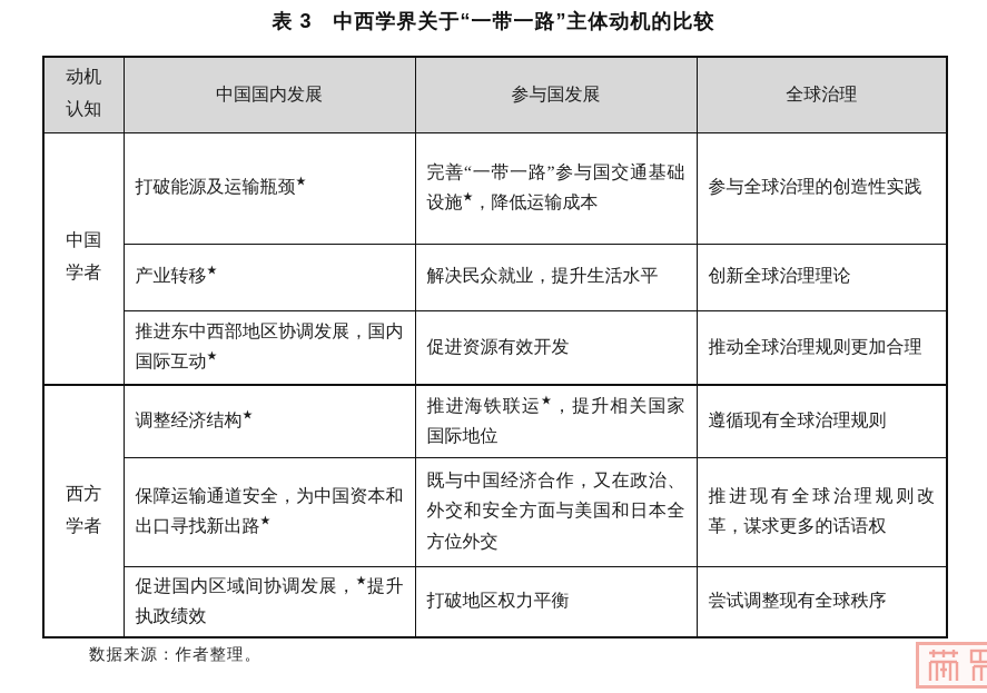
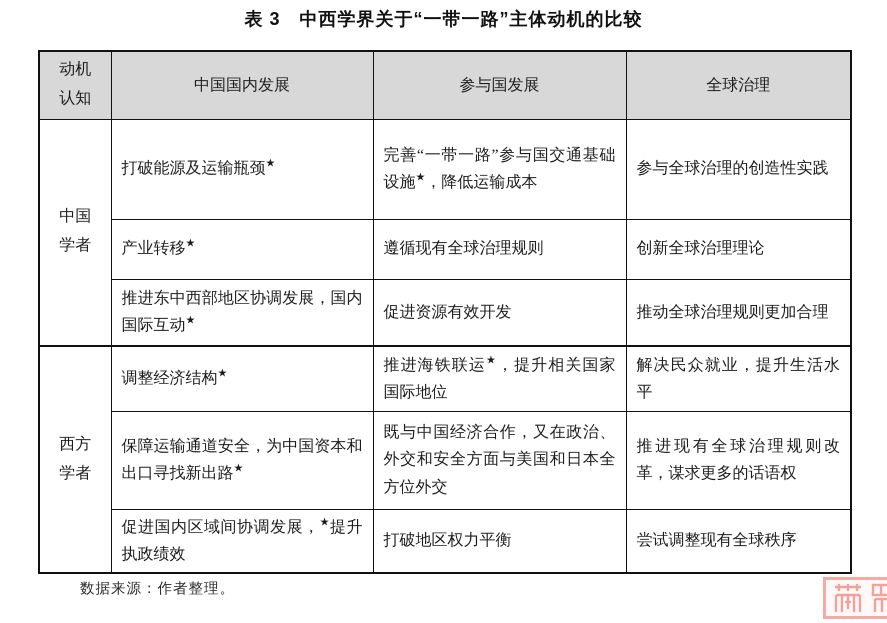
  表 3 中西学界关于“一带一路”主体动机的比较
  动机认知	中国国内发展	参与国发展	全球治理
  中国学者	打破能源及运输瓶颈★	完善“一带一路”参与国交通基础设施★，降低运输成本	参与全球治理的创造性实践
- 产业转移★	解决民众就业，提升生活水平	创新全球治理理论
+ 产业转移★	遵循现有全球治理规则	创新全球治理理论
  推进东中西部地区协调发展，国内国际互动★	促进资源有效开发	推动全球治理规则更加合理
- 西方学者	调整经济结构★	推进海铁联运★，提升相关国家国际地位	遵循现有全球治理规则
+ 西方学者	调整经济结构★	推进海铁联运★，提升相关国家国际地位	解决民众就业，提升生活水平
  保障运输通道安全，为中国资本和出口寻找新出路★	既与中国经济合作，又在政治、外交和安全方面与美国和日本全方位外交	推进现有全球治理规则改革，谋求更多的话语权
  促进国内区域间协调发展，★提升执政绩效	打破地区权力平衡	尝试调整现有全球秩序
  数据来源：作者整理。
